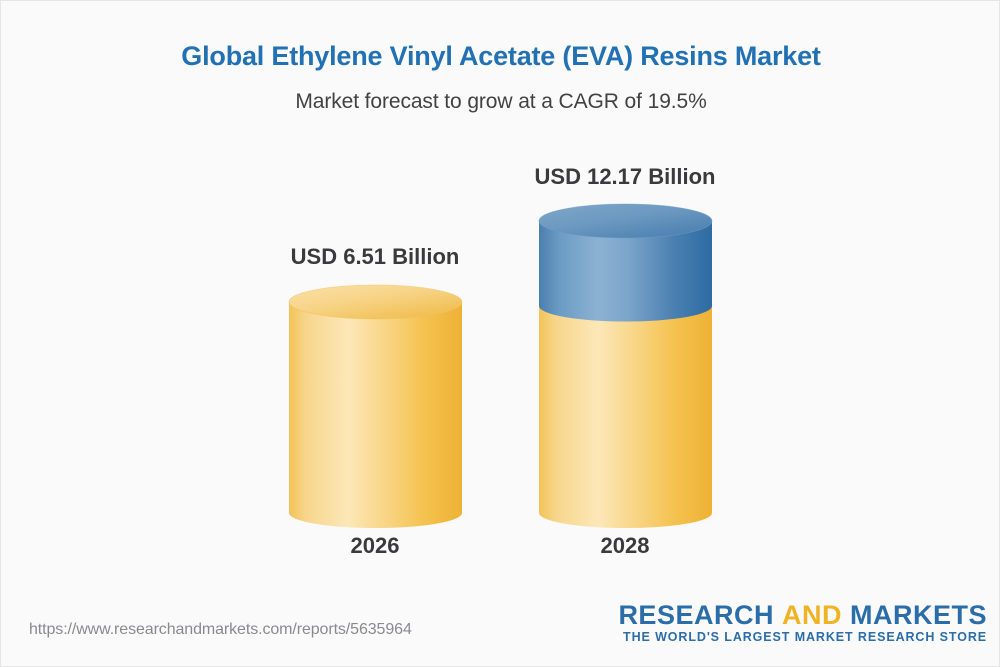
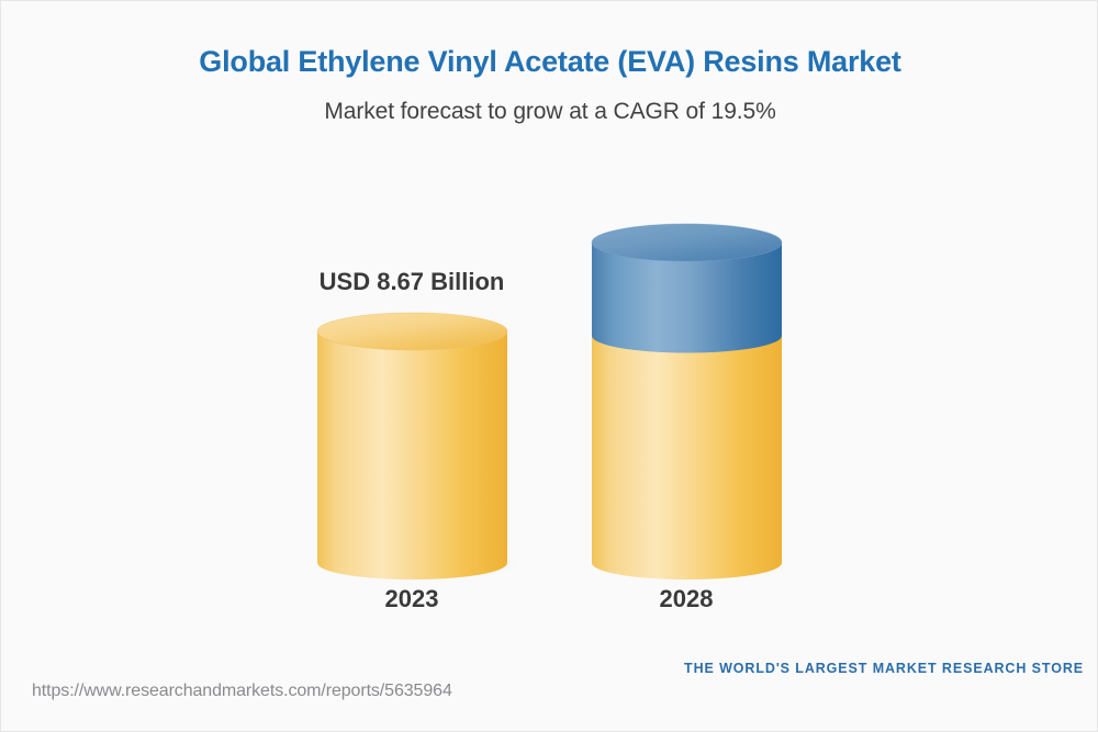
  Global Ethylene Vinyl Acetate (EVA) Resins Market
  Market forecast to grow at a CAGR of 19.5%
- USD 6.51 Billion
+ USD 8.67 Billion
- 2026
+ 2023
- USD 12.17 Billion
  2028
  https://www.researchandmarkets.com/reports/5635964
- RESEARCH AND MARKETS
  THE WORLD'S LARGEST MARKET RESEARCH STORE
